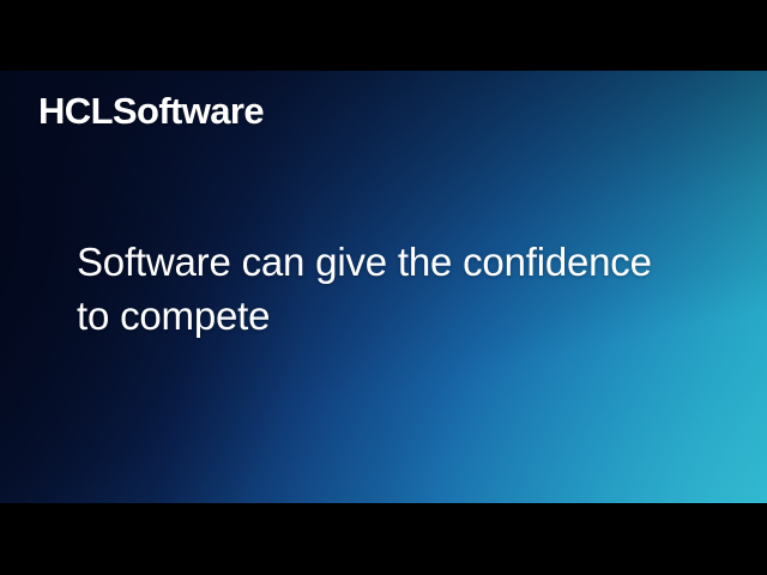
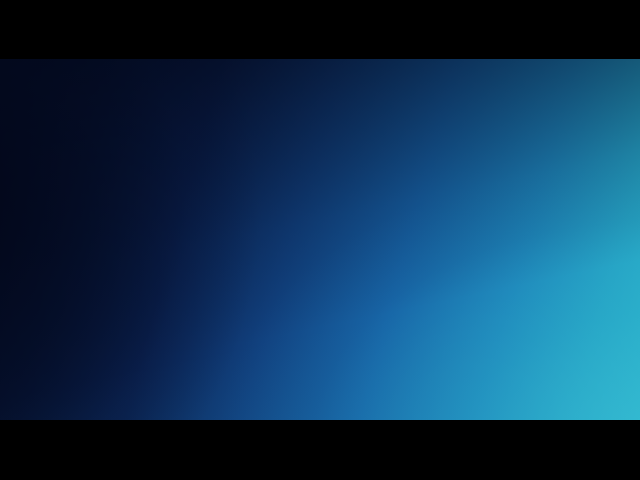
- HCLSoftware
- Software can give the confidence
- to compete
